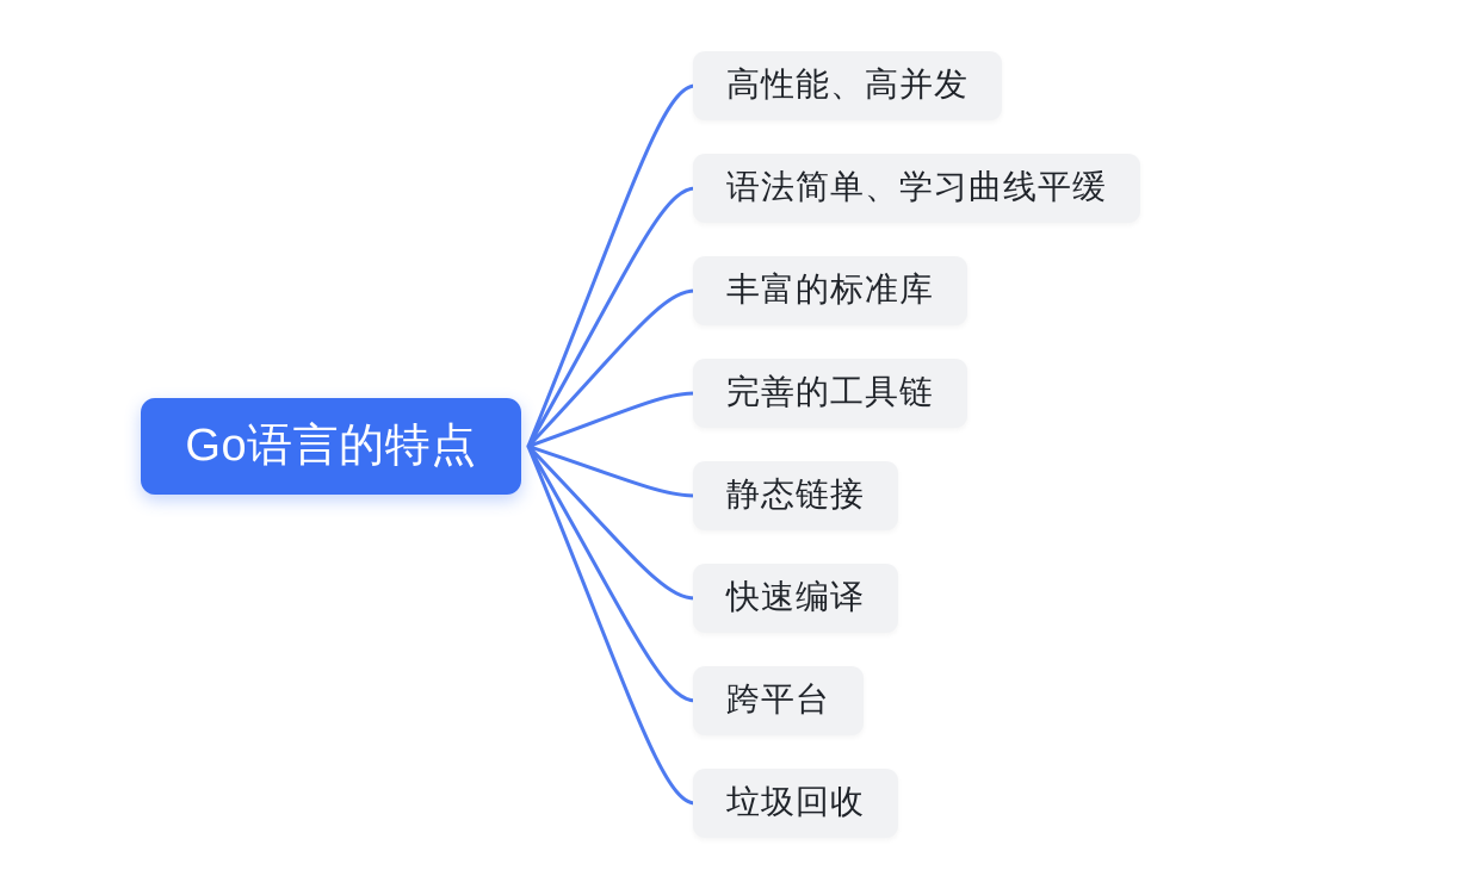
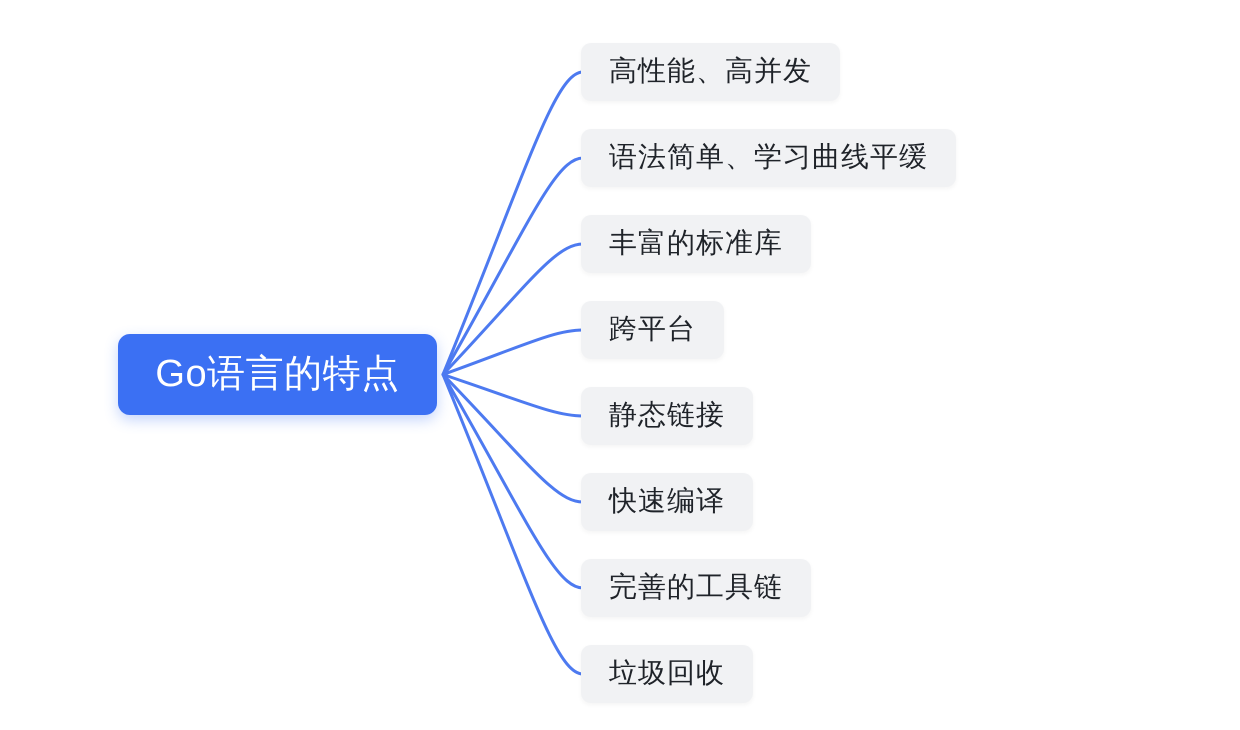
  Go语言的特点
  高性能、高并发
  语法简单、学习曲线平缓
  丰富的标准库
- 完善的工具链
+ 跨平台
  静态链接
  快速编译
- 跨平台
+ 完善的工具链
  垃圾回收
